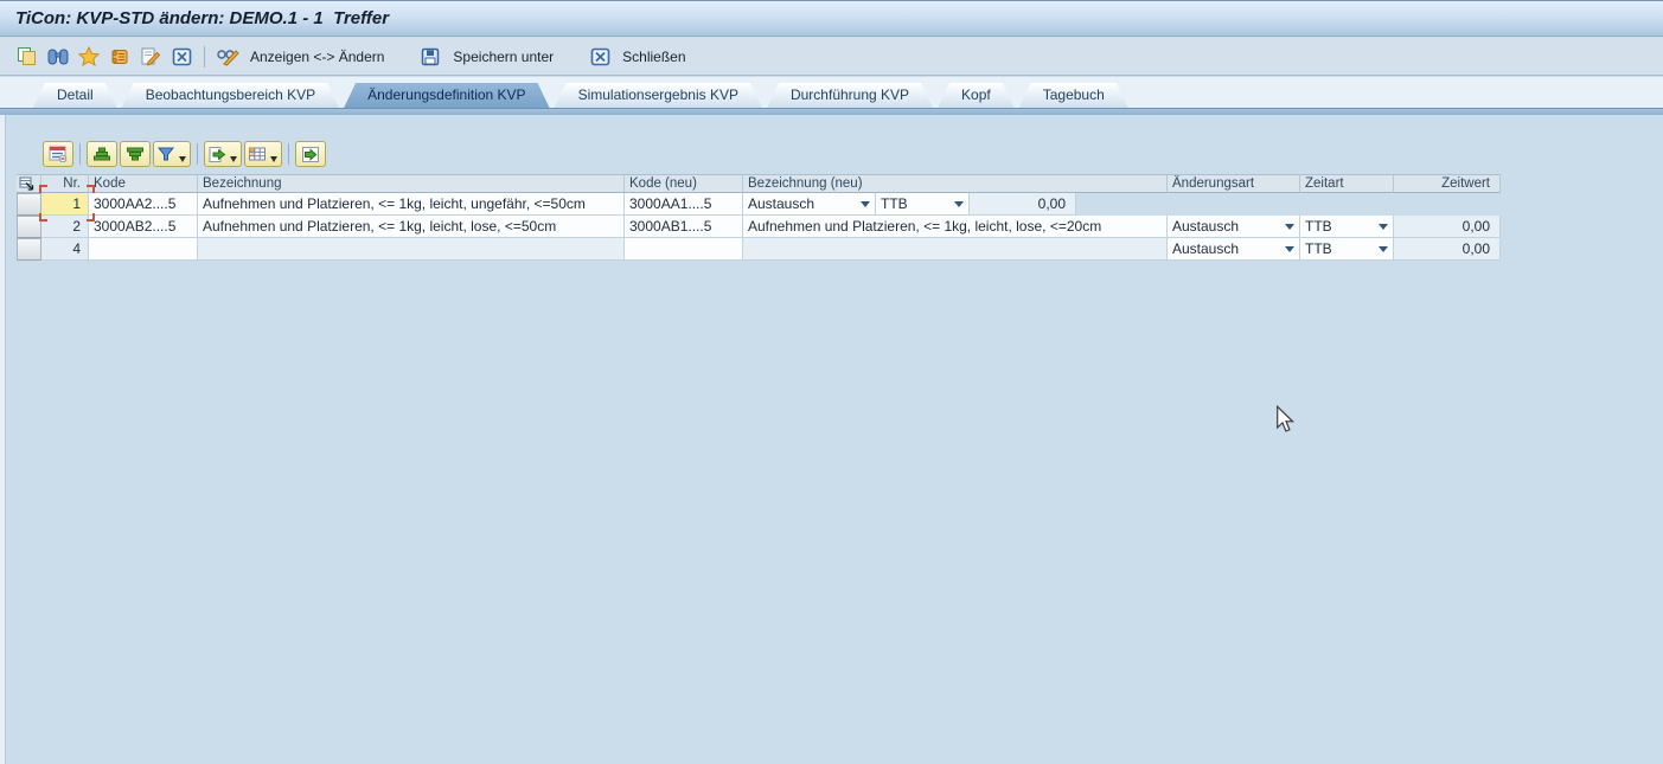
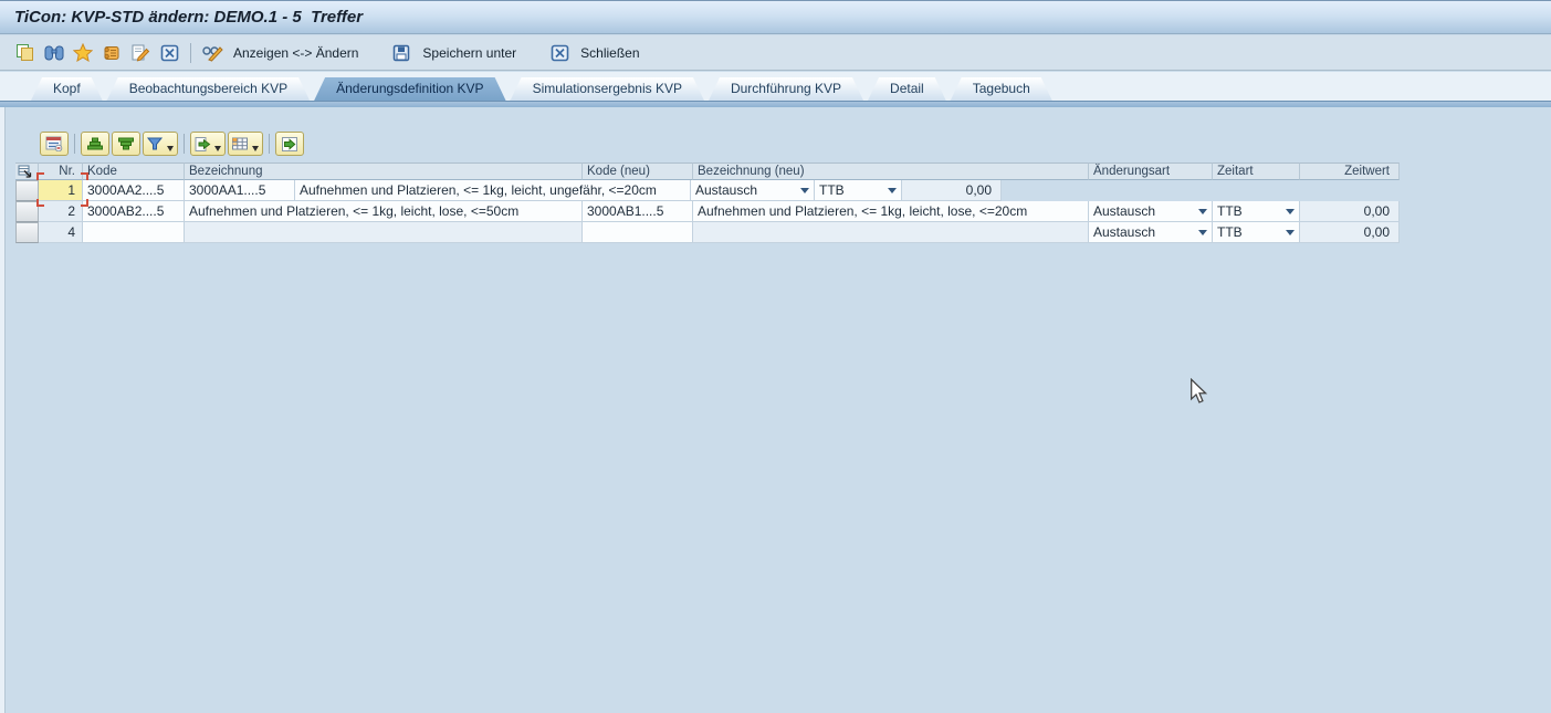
- TiCon: KVP-STD ändern: DEMO.1 - 1 Treffer
+ TiCon: KVP-STD ändern: DEMO.1 - 5 Treffer
  Anzeigen <-> Ändern
  Speichern unter
  Schließen
- Detail
+ Kopf
  Beobachtungsbereich KVP
  Änderungsdefinition KVP
  Simulationsergebnis KVP
  Durchführung KVP
- Kopf
+ Detail
  Tagebuch
  Nr.
  Kode
  Bezeichnung
  Kode (neu)
  Bezeichnung (neu)
  Änderungsart
  Zeitart
  Zeitwert
  1
  3000AA2....5
- Aufnehmen und Platzieren, <= 1kg, leicht, ungefähr, <=50cm
  3000AA1....5
+ Aufnehmen und Platzieren, <= 1kg, leicht, ungefähr, <=20cm
  Austausch
  TTB
  0,00
  2
  3000AB2....5
  Aufnehmen und Platzieren, <= 1kg, leicht, lose, <=50cm
  3000AB1....5
  Aufnehmen und Platzieren, <= 1kg, leicht, lose, <=20cm
  Austausch
  TTB
  0,00
  4
  Austausch
  TTB
  0,00
